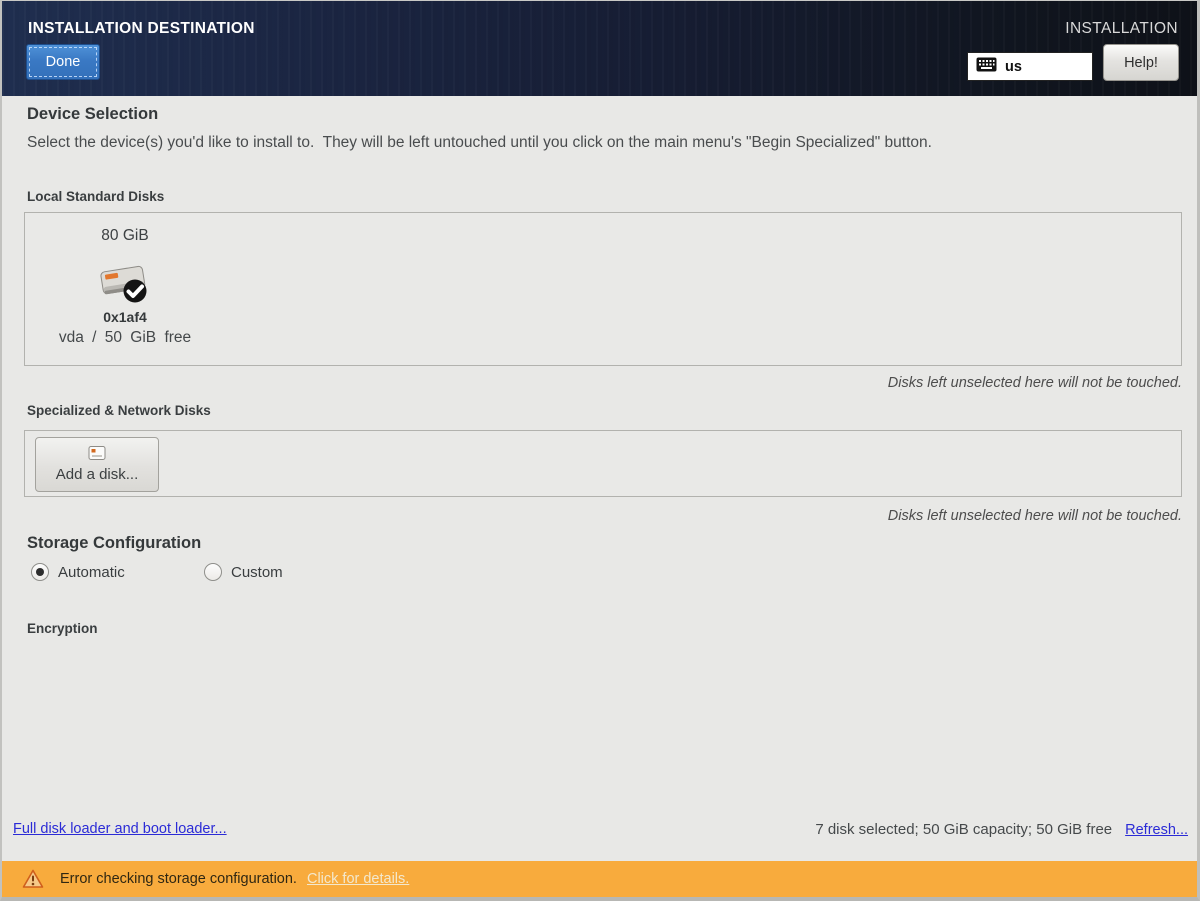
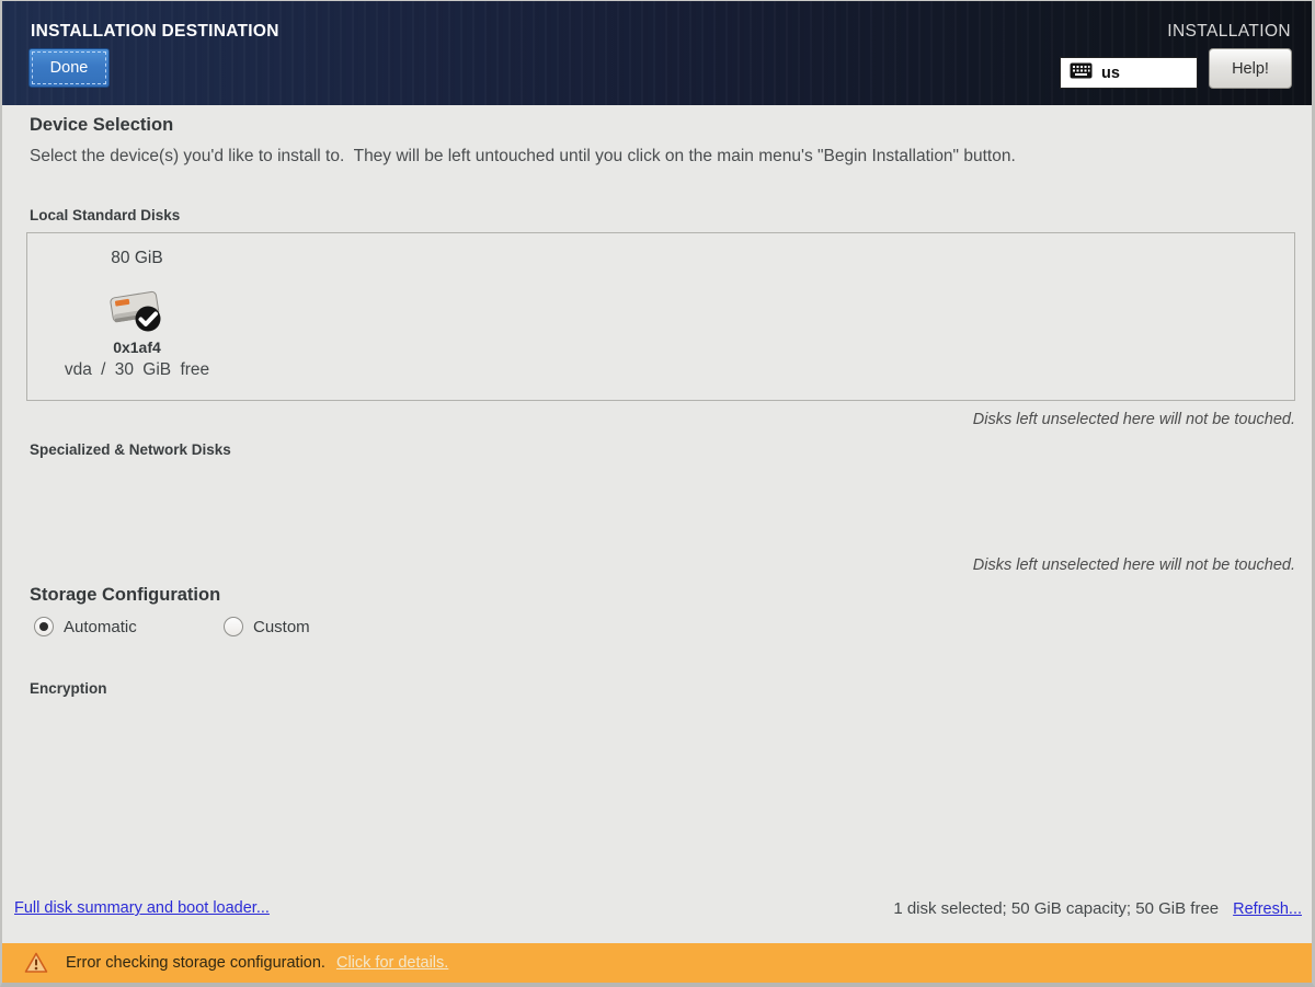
  INSTALLATION DESTINATION
  Done
  INSTALLATION
  us
  Help!
  Device Selection
- Select the device(s) you'd like to install to. They will be left untouched until you click on the main menu's "Begin Specialized" button.
+ Select the device(s) you'd like to install to. They will be left untouched until you click on the main menu's "Begin Installation" button.
  Local Standard Disks
  80 GiB
  0x1af4
- vda / 50 GiB free
+ vda / 30 GiB free
  Disks left unselected here will not be touched.
  Specialized & Network Disks
- Add a disk...
  Disks left unselected here will not be touched.
  Storage Configuration
  Automatic
  Custom
  Encryption
- Full disk loader and boot loader...
+ Full disk summary and boot loader...
- 7 disk selected; 50 GiB capacity; 50 GiB free
+ 1 disk selected; 50 GiB capacity; 50 GiB free
  Refresh...
  Error checking storage configuration.
  Click for details.
